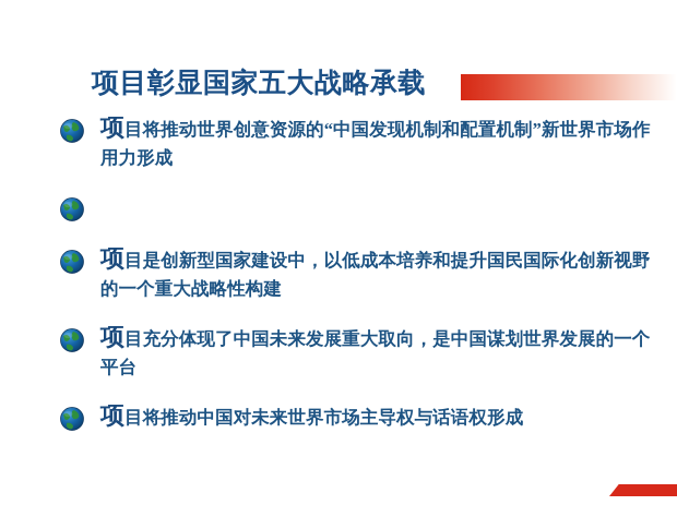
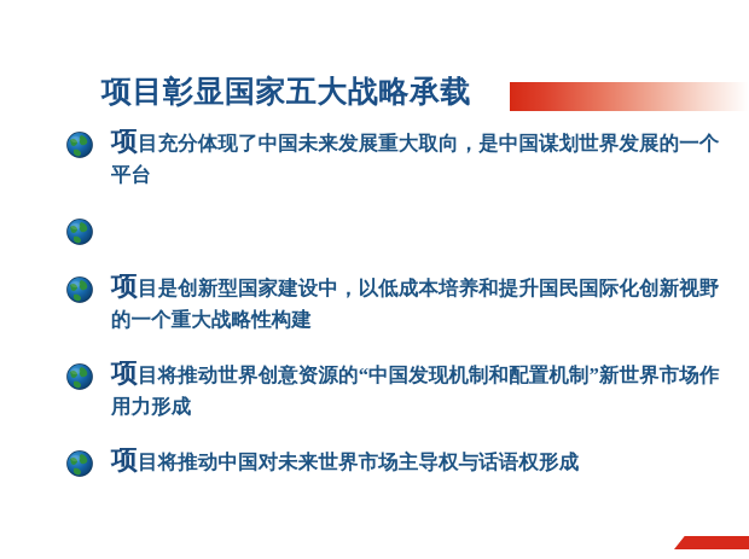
  项目彰显国家五大战略承载
- 项目将推动世界创意资源的“中国发现机制和配置机制”新世界市场作用力形成
+ 项目充分体现了中国未来发展重大取向，是中国谋划世界发展的一个平台
  项目是创新型国家建设中，以低成本培养和提升国民国际化创新视野的一个重大战略性构建
- 项目充分体现了中国未来发展重大取向，是中国谋划世界发展的一个平台
+ 项目将推动世界创意资源的“中国发现机制和配置机制”新世界市场作用力形成
  项目将推动中国对未来世界市场主导权与话语权形成
